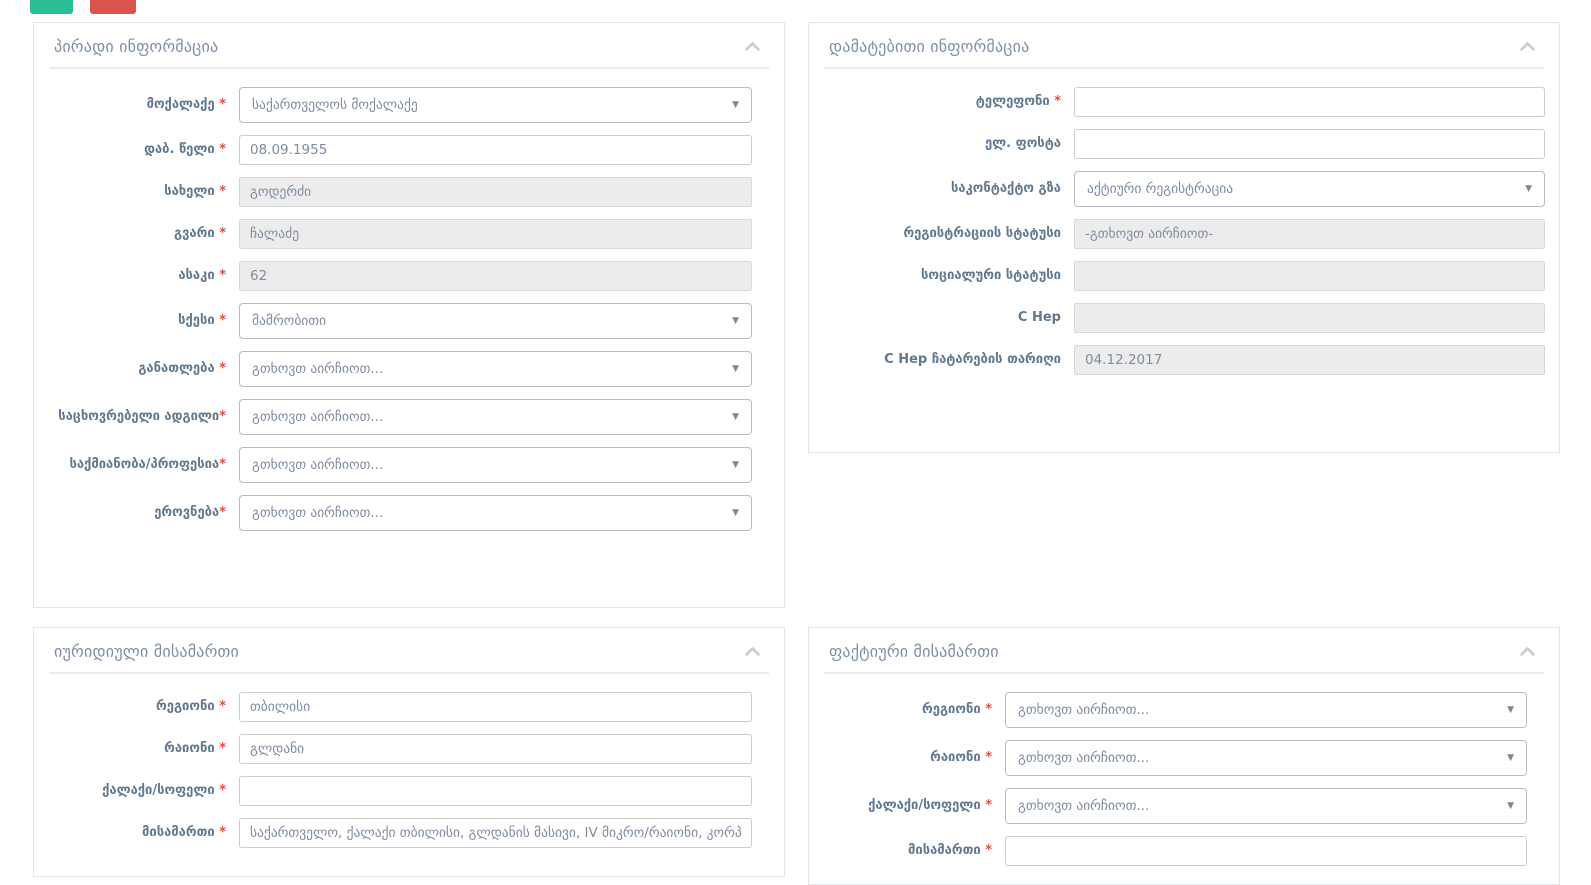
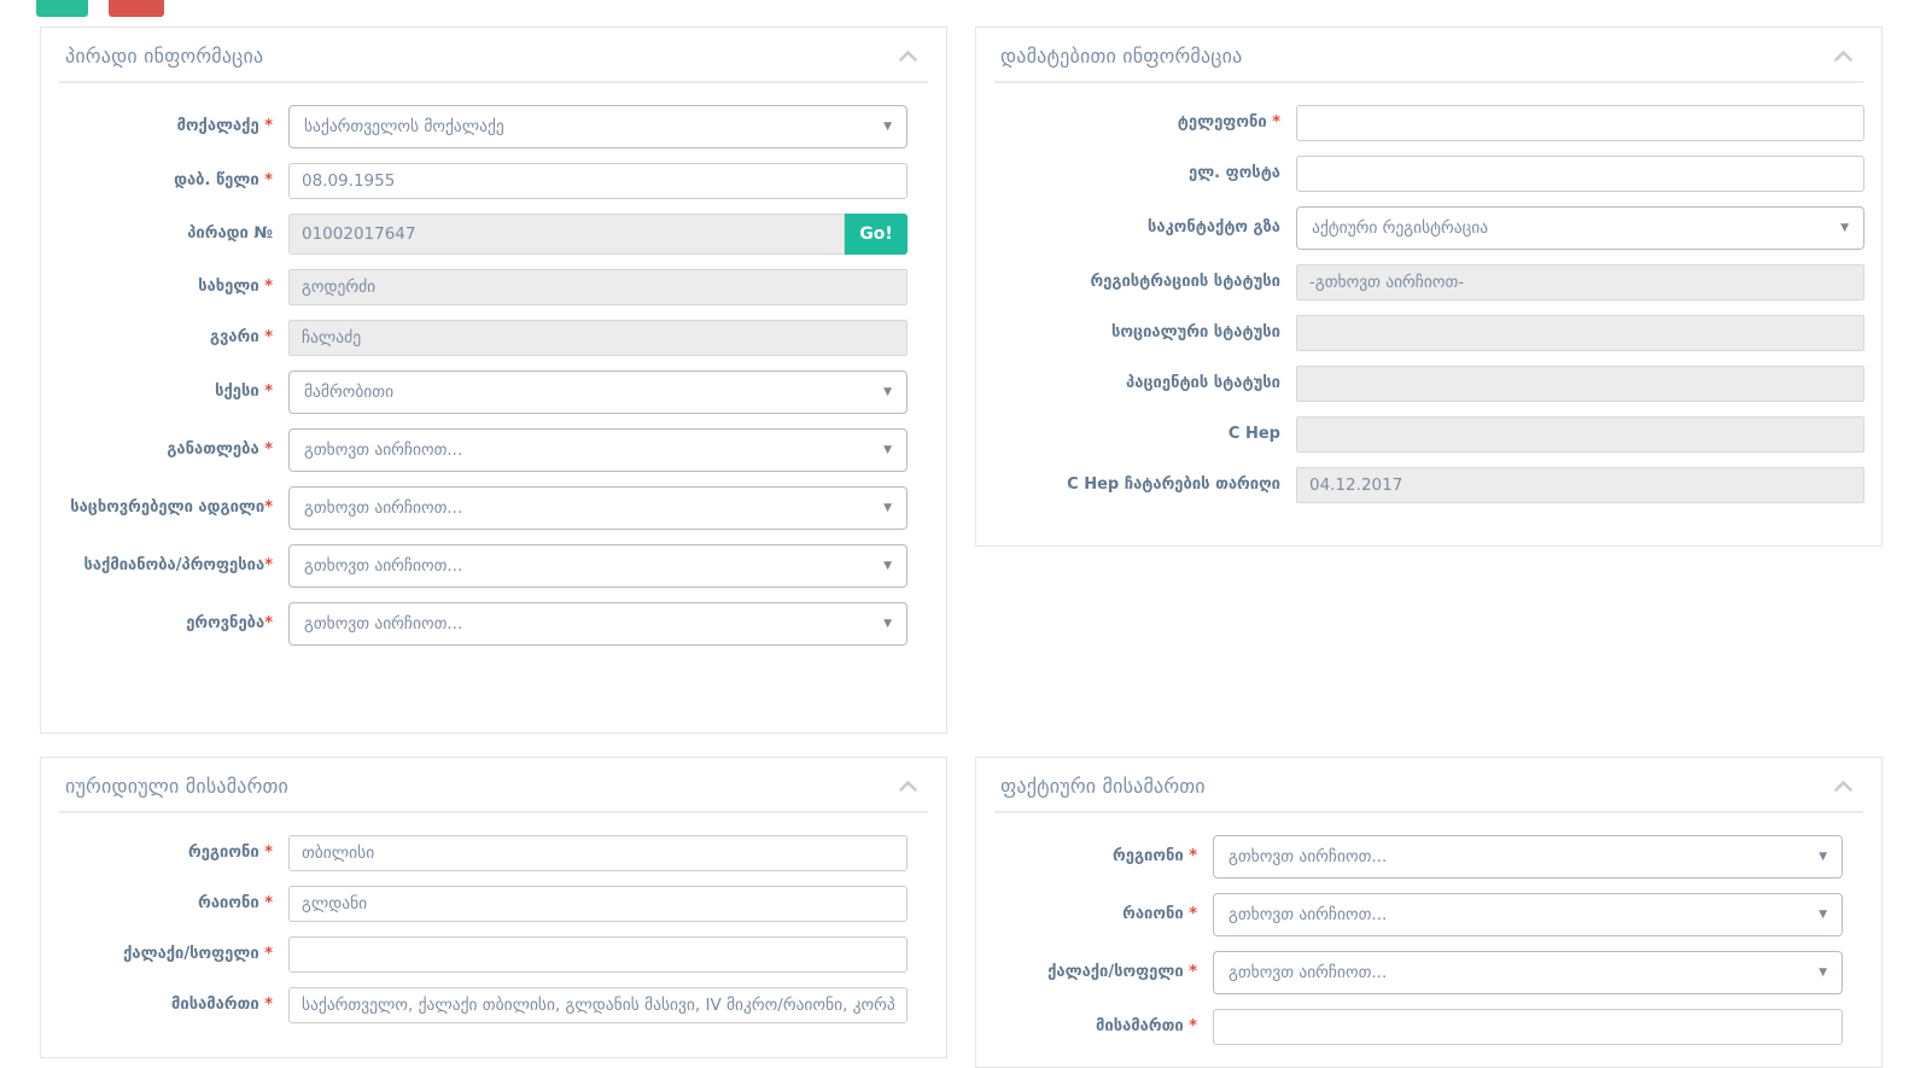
  პირადი ინფორმაცია
  მოქალაქე *
  საქართველოს მოქალაქე
  ▼
  დაბ. წელი *
  08.09.1955
+ პირადი №
+ 01002017647
+ Go!
  სახელი *
  გოდერძი
  გვარი *
  ჩალაძე
- ასაკი *
- 62
  სქესი *
  მამრობითი
  ▼
  განათლება *
  გთხოვთ აირჩიოთ...
  ▼
  საცხოვრებელი ადგილი*
  გთხოვთ აირჩიოთ...
  ▼
  საქმიანობა/პროფესია*
  გთხოვთ აირჩიოთ...
  ▼
  ეროვნება*
  გთხოვთ აირჩიოთ...
  ▼
  დამატებითი ინფორმაცია
  ტელეფონი *
  ელ. ფოსტა
  საკონტაქტო გზა
  აქტიური რეგისტრაცია
  ▼
  რეგისტრაციის სტატუსი
  -გთხოვთ აირჩიოთ-
  სოციალური სტატუსი
+ პაციენტის სტატუსი
  C Hep
  C Hep ჩატარების თარიღი
  04.12.2017
  იურიდიული მისამართი
  რეგიონი *
  თბილისი
  რაიონი *
  გლდანი
  ქალაქი/სოფელი *
  მისამართი *
  საქართველო, ქალაქი თბილისი, გლდანის მასივი, IV მიკრო/რაიონი, კორპ
  ფაქტიური მისამართი
  რეგიონი *
  გთხოვთ აირჩიოთ...
  ▼
  რაიონი *
  გთხოვთ აირჩიოთ...
  ▼
  ქალაქი/სოფელი *
  გთხოვთ აირჩიოთ...
  ▼
  მისამართი *
